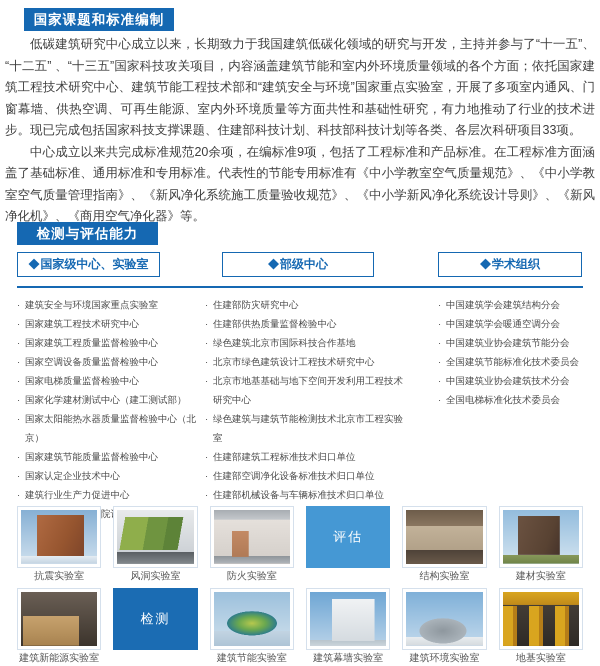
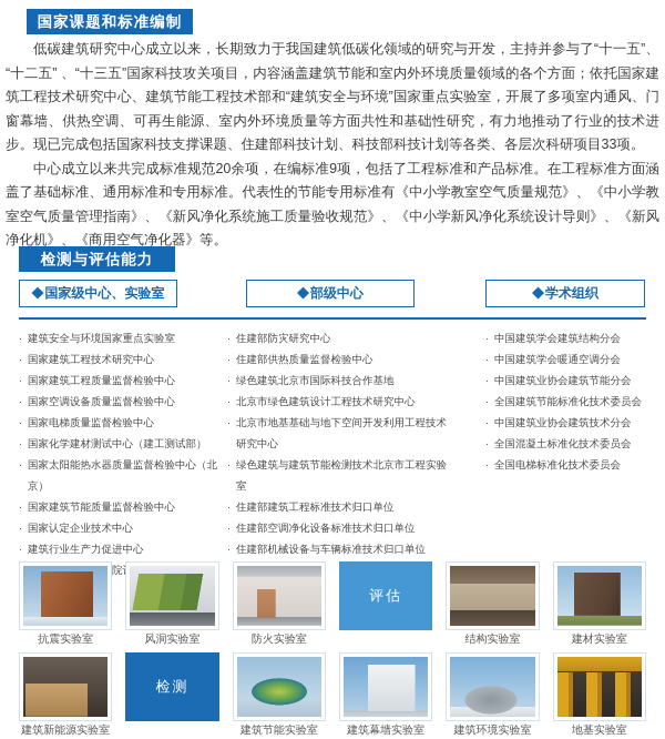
  国家课题和标准编制
  低碳建筑研究中心成立以来，长期致力于我国建筑低碳化领域的研究与开发，主持并参与了“十一五”、“十二五” 、“十三五”国家科技攻关项目，内容涵盖建筑节能和室内外环境质量领域的各个方面；依托国家建筑工程技术研究中心、建筑节能工程技术部和“建筑安全与环境”国家重点实验室，开展了多项室内通风、门窗幕墙、供热空调、可再生能源、室内外环境质量等方面共性和基础性研究，有力地推动了行业的技术进步。现已完成包括国家科技支撑课题、住建部科技计划、科技部科技计划等各类、各层次科研项目33项。
  中心成立以来共完成标准规范20余项，在编标准9项，包括了工程标准和产品标准。在工程标准方面涵盖了基础标准、通用标准和专用标准。代表性的节能专用标准有《中小学教室空气质量规范》、《中小学教室空气质量管理指南》、《新风净化系统施工质量验收规范》、《中小学新风净化系统设计导则》、《新风净化机》、《商用空气净化器》等。
  检测与评估能力
  ◆国家级中心、实验室
  ◆部级中心
  ◆学术组织
  建筑安全与环境国家重点实验室
  国家建筑工程技术研究中心
  国家建筑工程质量监督检验中心
  国家空调设备质量监督检验中心
  国家电梯质量监督检验中心
  国家化学建材测试中心（建工测试部）
  国家太阳能热水器质量监督检验中心（北京）
  国家建筑节能质量监督检验中心
  国家认定企业技术中心
  建筑行业生产力促进中心
  住建部防灾研究中心
  住建部供热质量监督检验中心
  绿色建筑北京市国际科技合作基地
  北京市绿色建筑设计工程技术研究中心
  北京市地基基础与地下空间开发利用工程技术研究中心
  绿色建筑与建筑节能检测技术北京市工程实验室
  住建部建筑工程标准技术归口单位
  住建部空调净化设备标准技术归口单位
  住建部机械设备与车辆标准技术归口单位
  中国建筑学会建筑结构分会
  中国建筑学会暖通空调分会
  中国建筑业协会建筑节能分会
  全国建筑节能标准化技术委员会
  中国建筑业协会建筑技术分会
+ 全国混凝土标准化技术委员会
  全国电梯标准化技术委员会
  抗震实验室
  风洞实验室
  防火实验室
  评估
  结构实验室
  建材实验室
  建筑新能源实验室
  检测
  建筑节能实验室
  建筑幕墙实验室
  建筑环境实验室
  地基实验室
